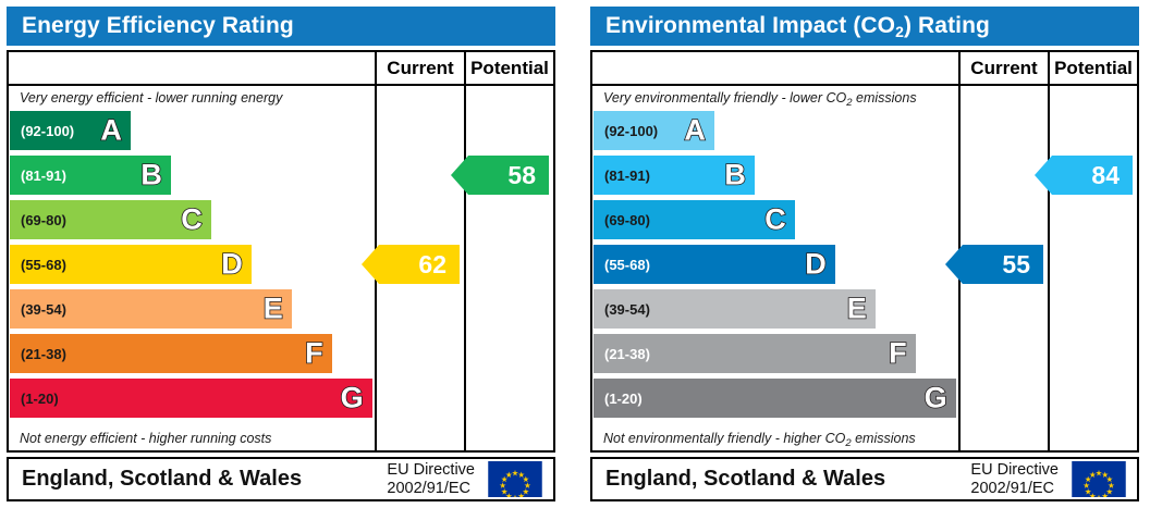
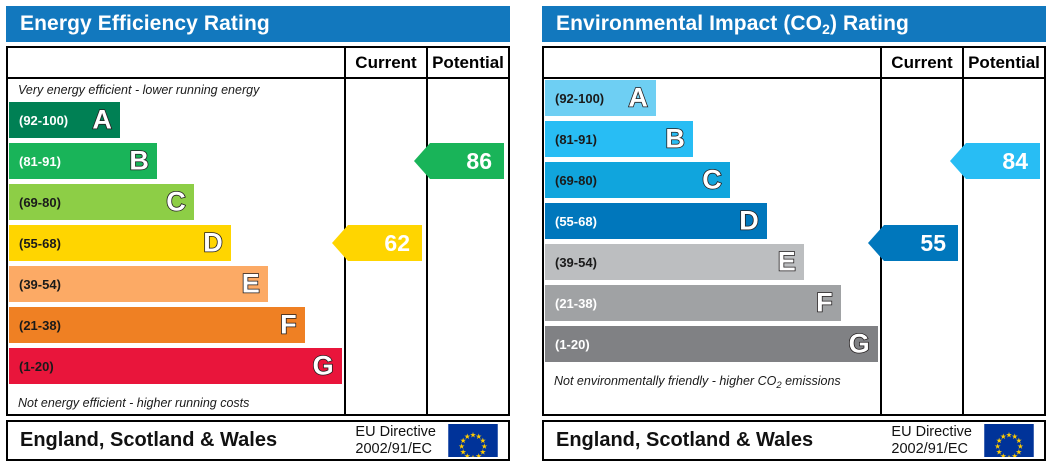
  Energy Efficiency Rating
  Current
  Potential
  Very energy efficient - lower running energy
  (92-100)
  A
  (81-91)
  B
  (69-80)
  C
  (55-68)
  D
  (39-54)
  E
  (21-38)
  F
  (1-20)
  G
  Not energy efficient - higher running costs
  62
- 58
+ 86
  England, Scotland & Wales
  EU Directive
  2002/91/EC
  Environmental Impact (CO2) Rating
  Current
  Potential
- Very environmentally friendly - lower CO2 emissions
  (92-100)
  A
  (81-91)
  B
  (69-80)
  C
  (55-68)
  D
  (39-54)
  E
  (21-38)
  F
  (1-20)
  G
  Not environmentally friendly - higher CO2 emissions
  55
  84
  England, Scotland & Wales
  EU Directive
  2002/91/EC
